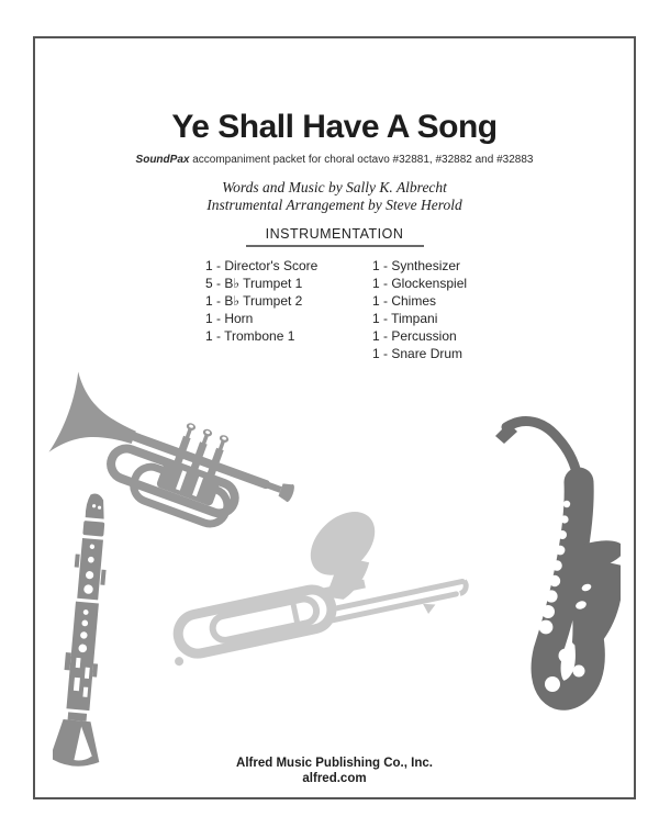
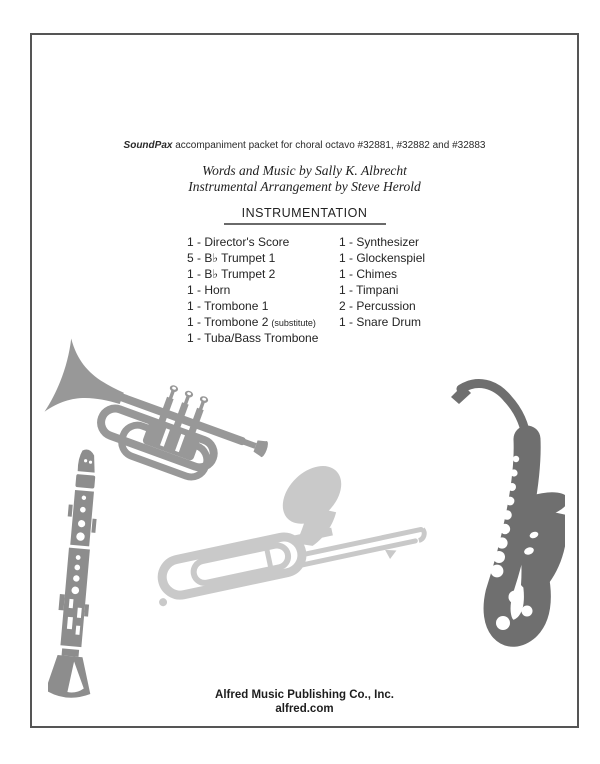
- Ye Shall Have A Song
  SoundPax accompaniment packet for choral octavo #32881, #32882 and #32883
  Words and Music by Sally K. Albrecht
  Instrumental Arrangement by Steve Herold
  INSTRUMENTATION
  1 - Director's Score
  5 - B♭ Trumpet 1
  1 - B♭ Trumpet 2
  1 - Horn
  1 - Trombone 1
+ 1 - Trombone 2 (substitute)
+ 1 - Tuba/Bass Trombone
  1 - Synthesizer
  1 - Glockenspiel
  1 - Chimes
  1 - Timpani
- 1 - Percussion
+ 2 - Percussion
  1 - Snare Drum
  Alfred Music Publishing Co., Inc.
  alfred.com
